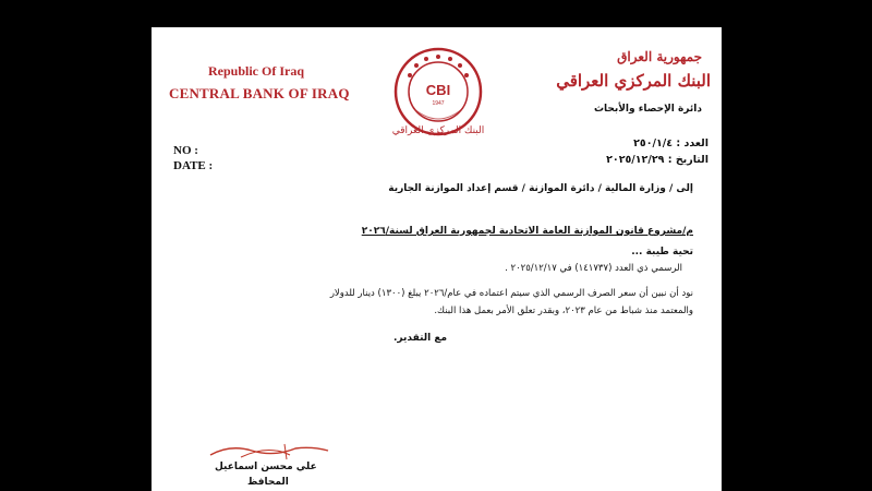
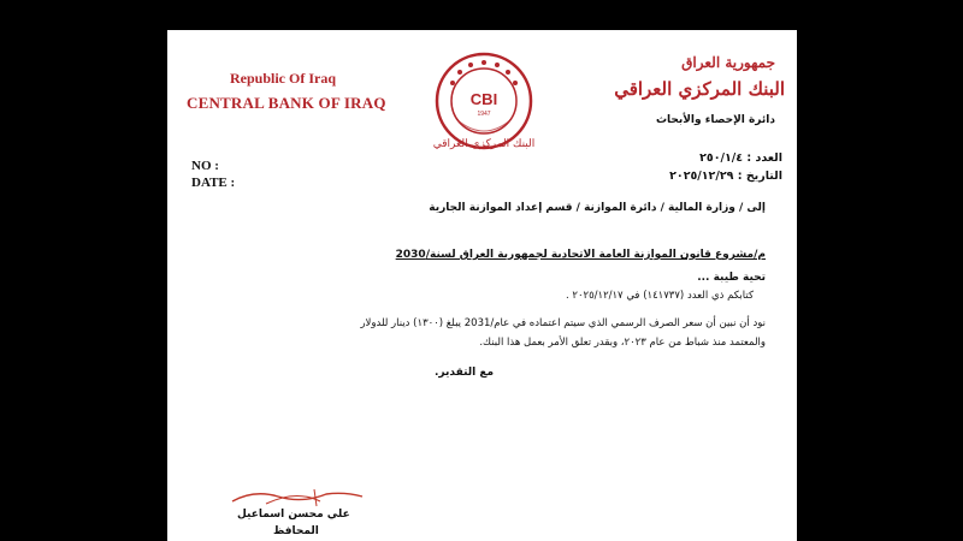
  Republic Of Iraq
  CENTRAL BANK OF IRAQ
  CBI
  البنك المركزي العراقي
  جمهورية العراق
  البنك المركزي العراقي
  دائرة الإحصاء والأبحاث
  NO :
  DATE :
  العدد : ٢٥٠/١/٤
  التاريخ : ٢٠٢٥/١٢/٢٩
  إلى / وزارة المالية / دائرة الموازنة / قسم إعداد الموازنة الجارية
- م/مشروع قانون الموازنة العامة الاتحادية لجمهورية العراق لسنة/٢٠٢٦
+ م/مشروع قانون الموازنة العامة الاتحادية لجمهورية العراق لسنة/2030
  تحية طيبة ...
- الرسمي ذي العدد (١٤١٧٣٧) في ٢٠٢٥/١٢/١٧ .
+ كتابكم ذي العدد (١٤١٧٣٧) في ٢٠٢٥/١٢/١٧ .
- نود أن نبين أن سعر الصرف الرسمي الذي سيتم اعتماده في عام/٢٠٢٦ يبلغ (١٣٠٠) دينار للدولار
+ نود أن نبين أن سعر الصرف الرسمي الذي سيتم اعتماده في عام/2031 يبلغ (١٣٠٠) دينار للدولار
  والمعتمد منذ شباط من عام ٢٠٢٣، وبقدر تعلق الأمر بعمل هذا البنك.
  مع التقدير.
  علي محسن اسماعيل
  المحافظ
